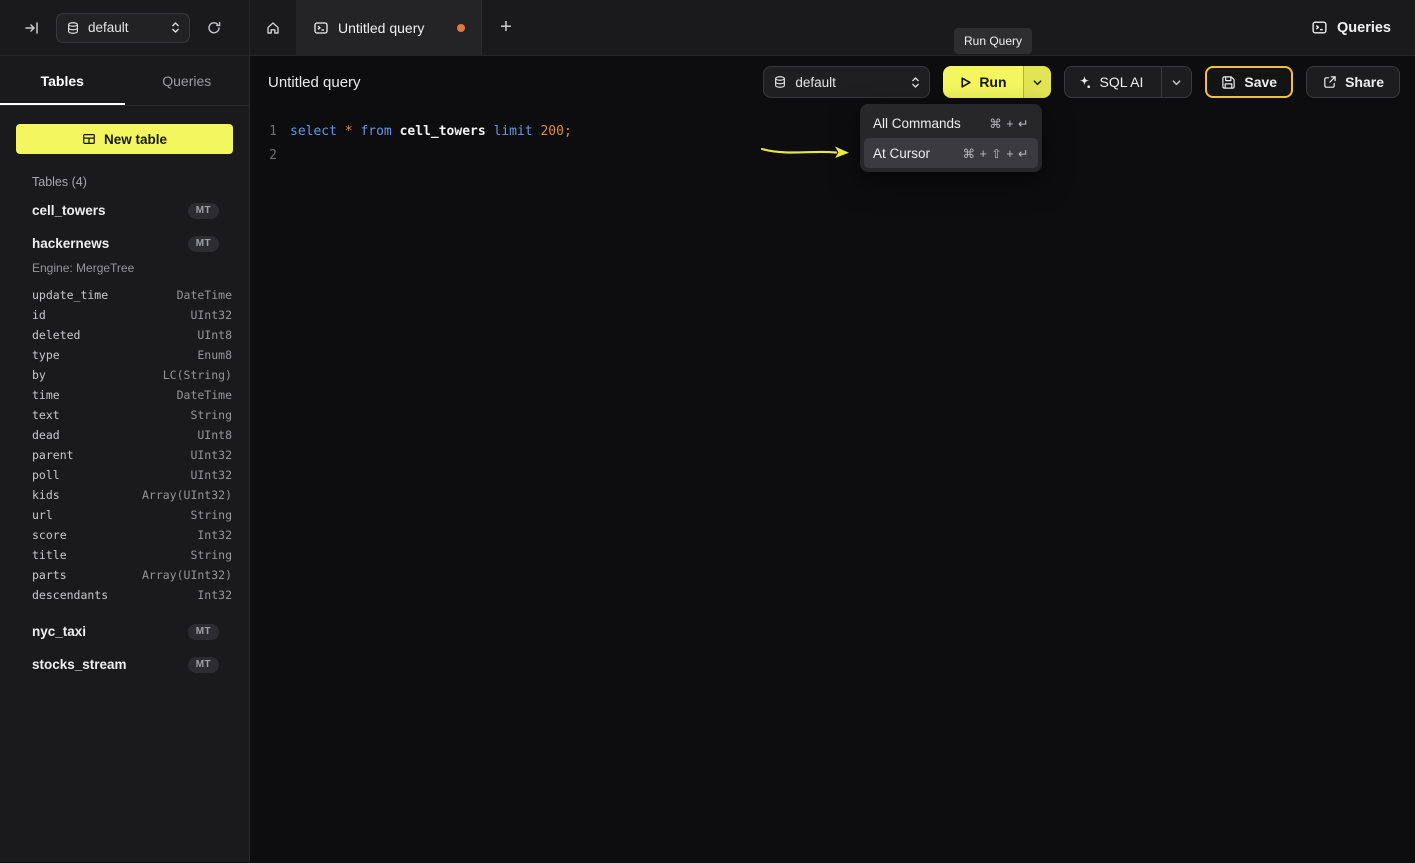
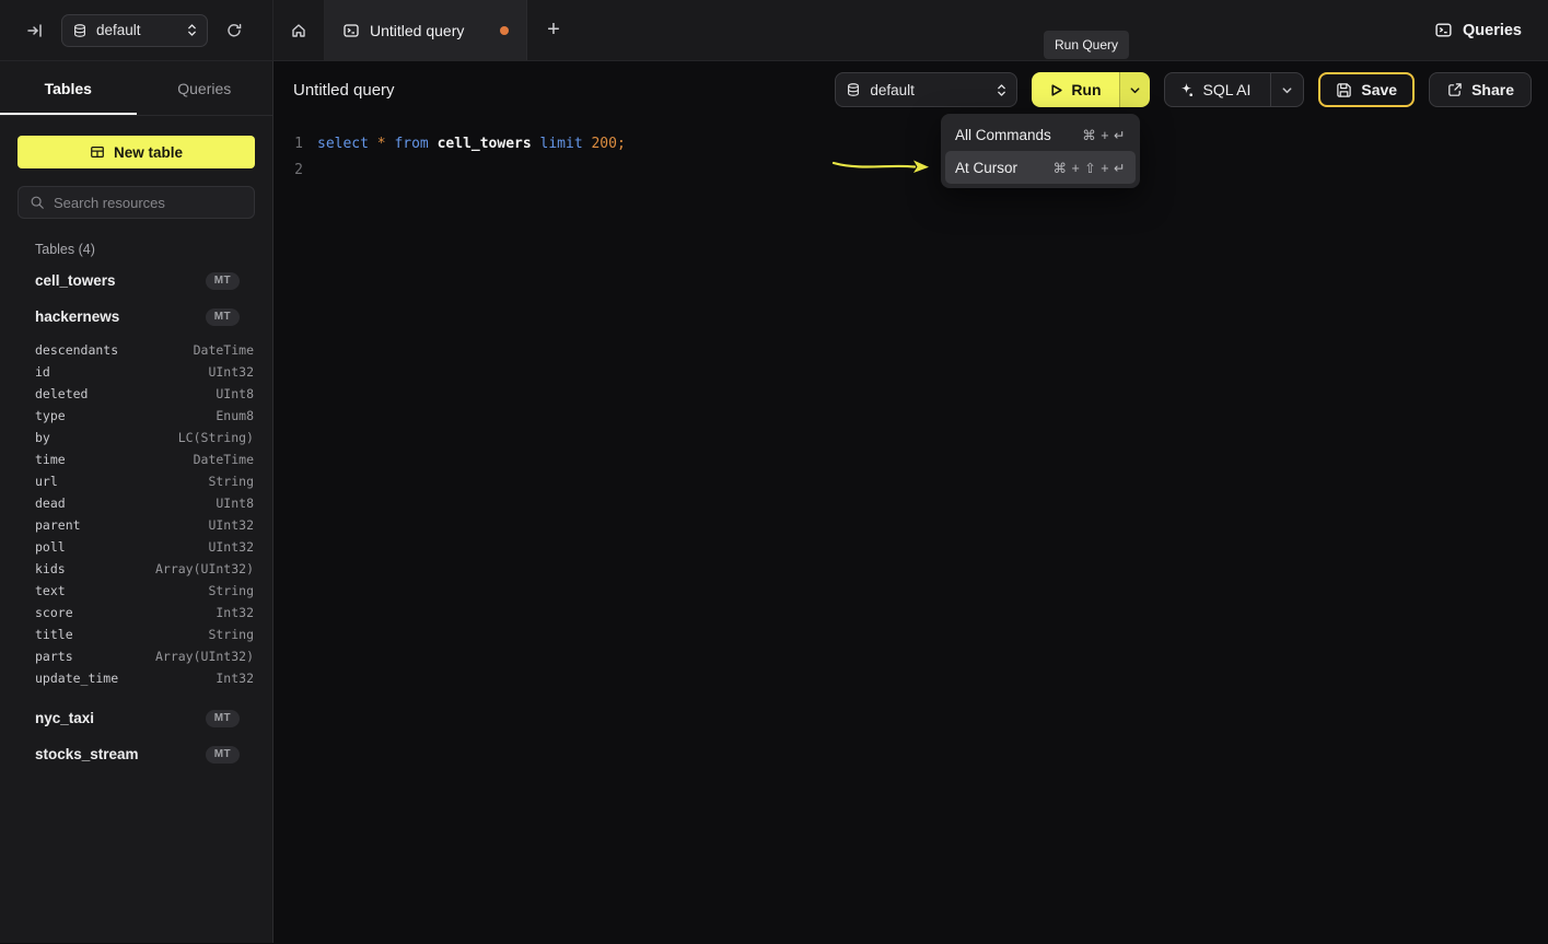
  default
  Untitled query
  +
  Queries
  Tables
  Queries
  New table
+ Search resources
  Tables (4)
  cell_towers
  MT
  hackernews
  MT
- Engine: MergeTree
- update_time
+ descendants
  DateTime
  id
  UInt32
  deleted
  UInt8
  type
  Enum8
  by
  LC(String)
  time
  DateTime
- text
+ url
  String
  dead
  UInt8
  parent
  UInt32
  poll
  UInt32
  kids
  Array(UInt32)
- url
+ text
  String
  score
  Int32
  title
  String
  parts
  Array(UInt32)
- descendants
+ update_time
  Int32
  nyc_taxi
  MT
  stocks_stream
  MT
  Untitled query
  default
  Run
  SQL AI
  Save
  Share
  1
  select * from cell_towers limit 200;
  2
  Run Query
  All Commands
  ⌘ + ↵
  At Cursor
  ⌘ + ⇧ + ↵
